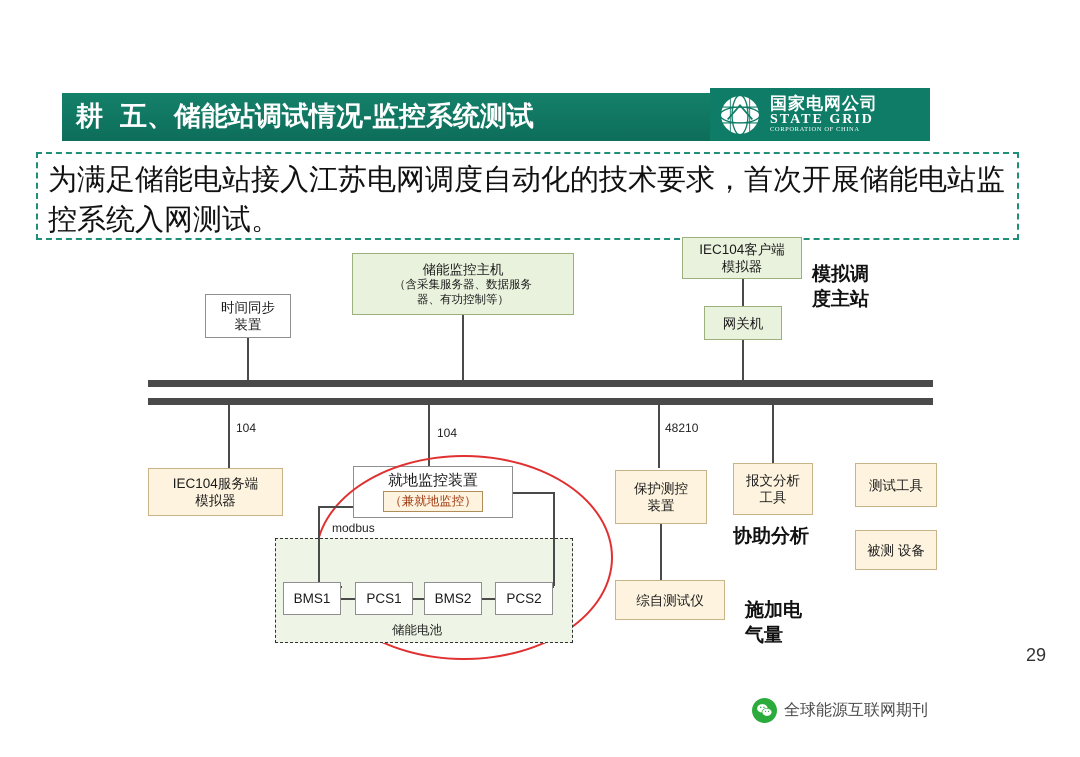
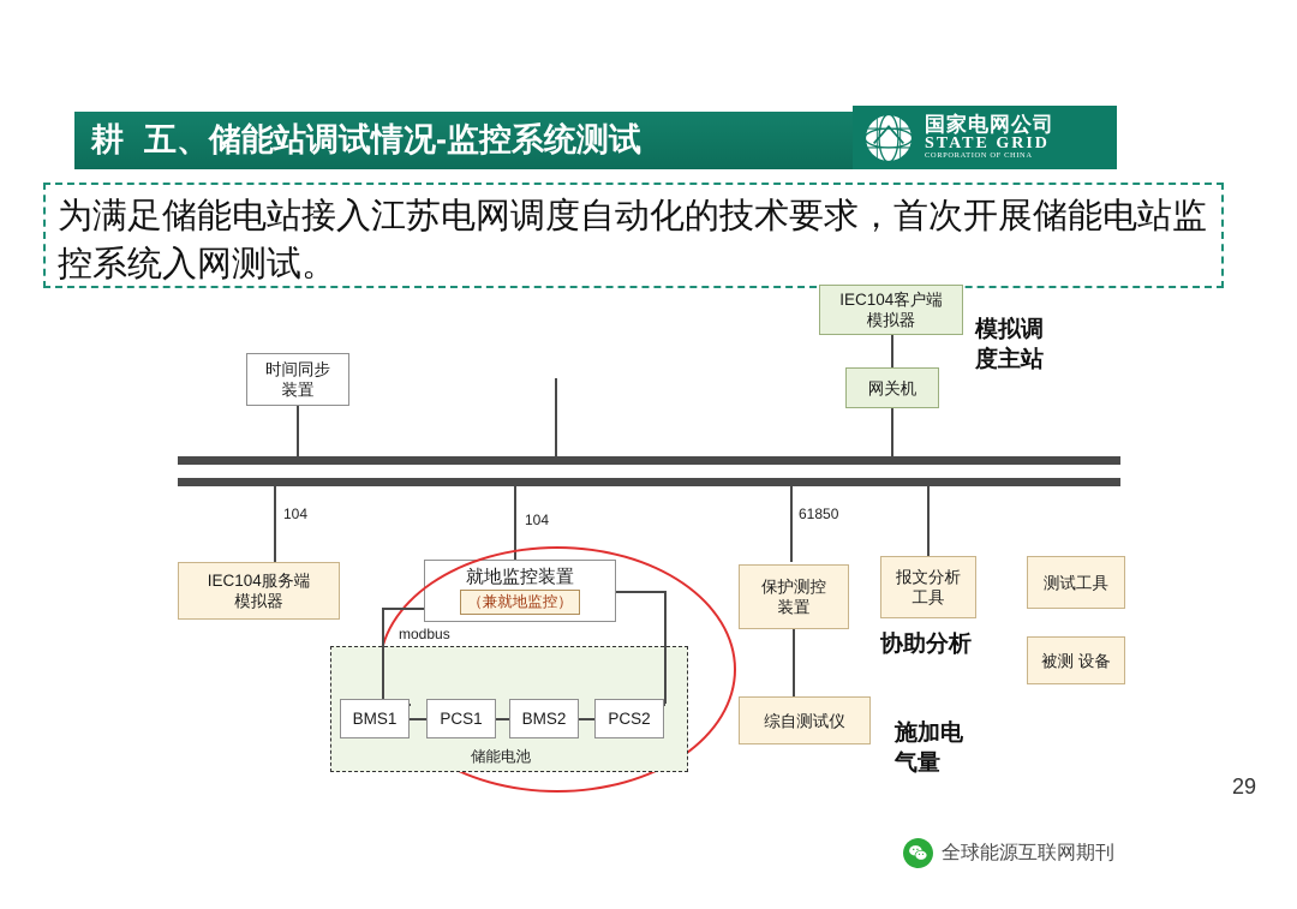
  耕
  五、储能站调试情况-监控系统测试
  国家电网公司
  STATE GRID
  为满足储能电站接入江苏电网调度自动化的技术要求，首次开展储能电站监控系统入网测试。
  时间同步
  装置
- 储能监控主机
- （含采集服务器、数据服务
- 器、有功控制等）
  IEC104客户端
  模拟器
  网关机
  104
  104
- 48210
+ 61850
  IEC104服务端
  模拟器
  就地监控装置
  （兼就地监控）
  保护测控
  装置
  报文分析
  工具
  测试工具
  被测 设备
  综自测试仪
  modbus
  储能电池
  BMS1
  PCS1
  BMS2
  PCS2
  模拟调
  度主站
  协助分析
  施加电
  气量
  29
  全球能源互联网期刊
